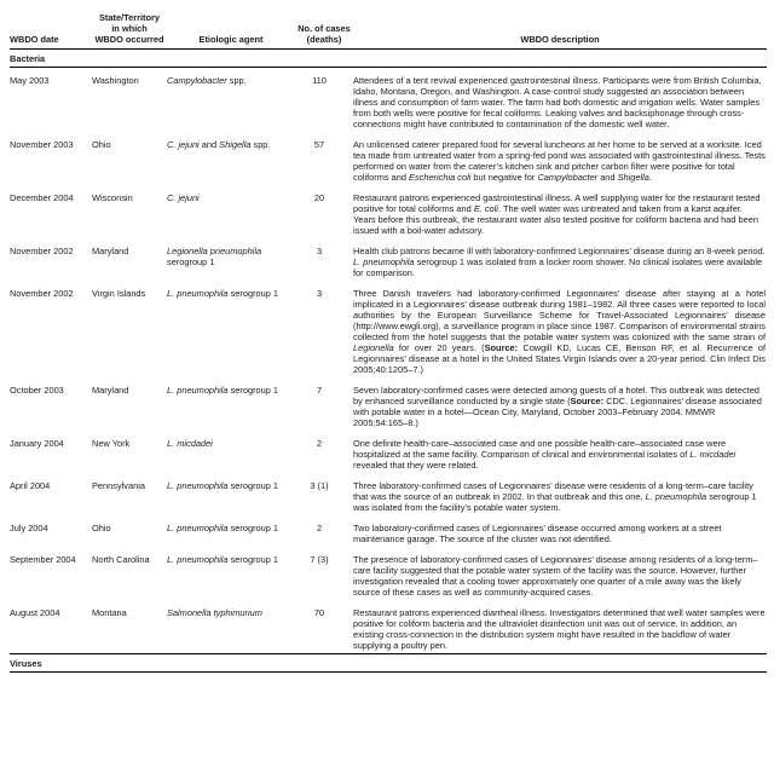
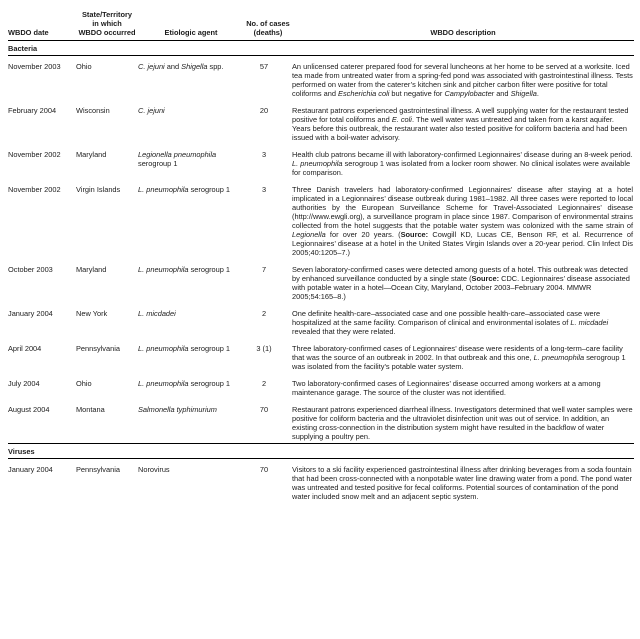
  WBDO date	State/Territory in which WBDO occurred	Etiologic agent	No. of cases (deaths)	WBDO description
  Bacteria
- May 2003	Washington	Campylobacter spp.	110	Attendees of a tent revival experienced gastrointestinal illness. Participants were from British Columbia, Idaho, Montana, Oregon, and Washington. A case-control study suggested an association between illness and consumption of farm water. The farm had both domestic and irrigation wells. Water samples from both wells were positive for fecal coliforms. Leaking valves and backsiphonage through cross-connections might have contributed to contamination of the domestic well water.
  November 2003	Ohio	C. jejuni and Shigella spp.	57	An unlicensed caterer prepared food for several luncheons at her home to be served at a worksite. Iced tea made from untreated water from a spring-fed pond was associated with gastrointestinal illness. Tests performed on water from the caterer’s kitchen sink and pitcher carbon filter were positive for total coliforms and Escherichia coli but negative for Campylobacter and Shigella.
- December 2004	Wisconsin	C. jejuni	20	Restaurant patrons experienced gastrointestinal illness. A well supplying water for the restaurant tested positive for total coliforms and E. coli. The well water was untreated and taken from a karst aquifer. Years before this outbreak, the restaurant water also tested positive for coliform bacteria and had been issued with a boil-water advisory.
+ February 2004	Wisconsin	C. jejuni	20	Restaurant patrons experienced gastrointestinal illness. A well supplying water for the restaurant tested positive for total coliforms and E. coli. The well water was untreated and taken from a karst aquifer. Years before this outbreak, the restaurant water also tested positive for coliform bacteria and had been issued with a boil-water advisory.
  November 2002	Maryland	Legionella pneumophila serogroup 1	3	Health club patrons became ill with laboratory-confirmed Legionnaires’ disease during an 8-week period. L. pneumophila serogroup 1 was isolated from a locker room shower. No clinical isolates were available for comparison.
  November 2002	Virgin Islands	L. pneumophila serogroup 1	3	Three Danish travelers had laboratory-confirmed Legionnaires’ disease after staying at a hotel implicated in a Legionnaires’ disease outbreak during 1981–1982. All three cases were reported to local authorities by the European Surveillance Scheme for Travel-Associated Legionnaires’ disease (http://www.ewgli.org), a surveillance program in place since 1987. Comparison of environmental strains collected from the hotel suggests that the potable water system was colonized with the same strain of Legionella for over 20 years. (Source: Cowgill KD, Lucas CE, Benson RF, et al. Recurrence of Legionnaires’ disease at a hotel in the United States Virgin Islands over a 20-year period. Clin Infect Dis 2005;40:1205–7.)
  October 2003	Maryland	L. pneumophila serogroup 1	7	Seven laboratory-confirmed cases were detected among guests of a hotel. This outbreak was detected by enhanced surveillance conducted by a single state (Source: CDC. Legionnaires’ disease associated with potable water in a hotel—Ocean City, Maryland, October 2003–February 2004. MMWR 2005;54:165–8.)
  January 2004	New York	L. micdadei	2	One definite health-care–associated case and one possible health-care–associated case were hospitalized at the same facility. Comparison of clinical and environmental isolates of L. micdadei revealed that they were related.
  April 2004	Pennsylvania	L. pneumophila serogroup 1	3 (1)	Three laboratory-confirmed cases of Legionnaires’ disease were residents of a long-term–care facility that was the source of an outbreak in 2002. In that outbreak and this one, L. pneumophila serogroup 1 was isolated from the facility’s potable water system.
- July 2004	Ohio	L. pneumophila serogroup 1	2	Two laboratory-confirmed cases of Legionnaires’ disease occurred among workers at a street maintenance garage. The source of the cluster was not identified.
+ July 2004	Ohio	L. pneumophila serogroup 1	2	Two laboratory-confirmed cases of Legionnaires’ disease occurred among workers at a among maintenance garage. The source of the cluster was not identified.
- September 2004	North Carolina	L. pneumophila serogroup 1	7 (3)	The presence of laboratory-confirmed cases of Legionnaires’ disease among residents of a long-term–care facility suggested that the potable water system of the facility was the source. However, further investigation revealed that a cooling tower approximately one quarter of a mile away was the likely source of these cases as well as community-acquired cases.
  August 2004	Montana	Salmonella typhimurium	70	Restaurant patrons experienced diarrheal illness. Investigators determined that well water samples were positive for coliform bacteria and the ultraviolet disinfection unit was out of service. In addition, an existing cross-connection in the distribution system might have resulted in the backflow of water supplying a poultry pen.
  Viruses
+ January 2004	Pennsylvania	Norovirus	70	Visitors to a ski facility experienced gastrointestinal illness after drinking beverages from a soda fountain that had been cross-connected with a nonpotable water line drawing water from a pond. The pond water was untreated and tested positive for fecal coliforms. Potential sources of contamination of the pond water included snow melt and an adjacent septic system.
